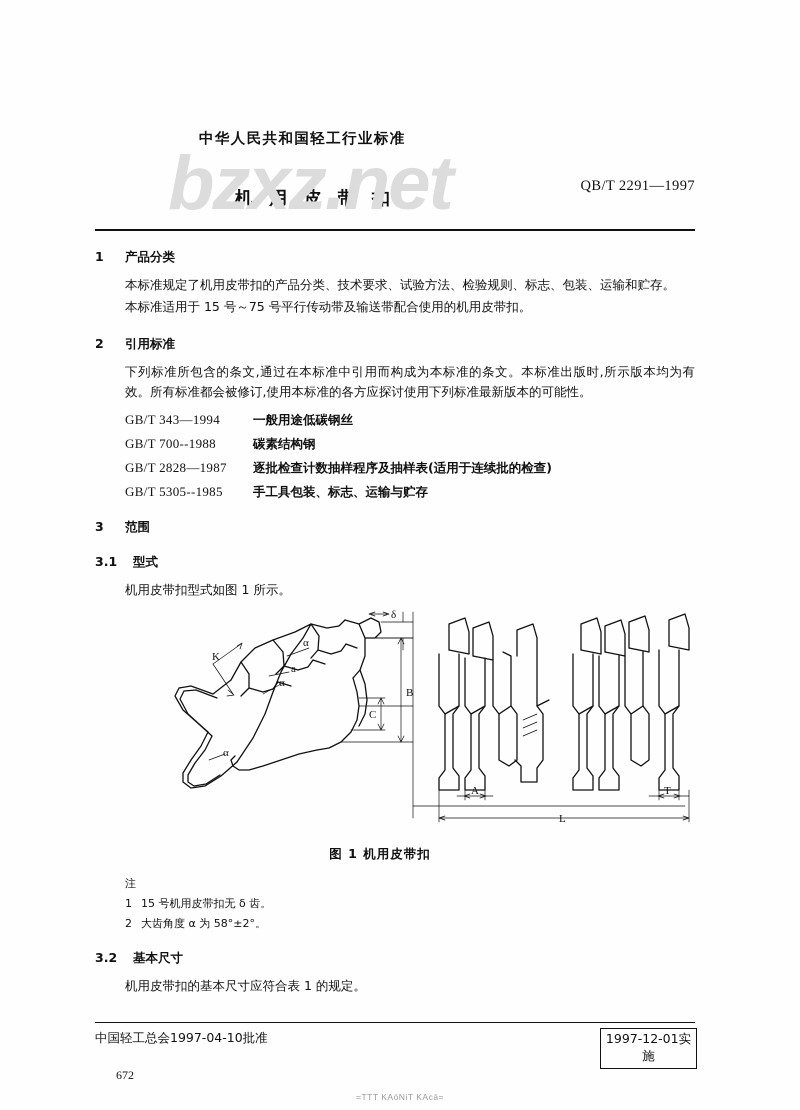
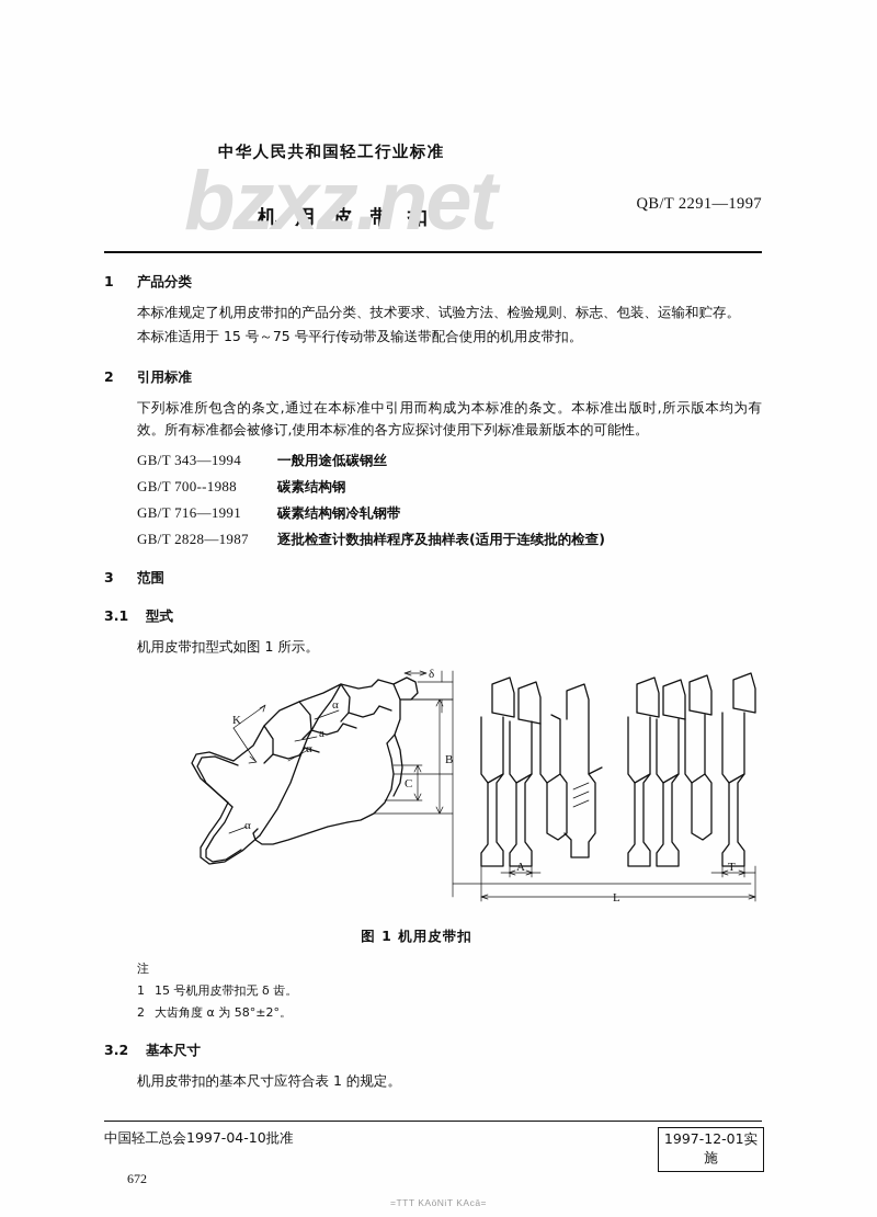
  bzxz.net
  中华人民共和国轻工行业标准
  QB/T 2291—1997
  机 用 皮 带 扣
  1 产品分类
  本标准规定了机用皮带扣的产品分类、技术要求、试验方法、检验规则、标志、包装、运输和贮存。
  本标准适用于 15 号～75 号平行传动带及输送带配合使用的机用皮带扣。
  2 引用标准
  下列标准所包含的条文,通过在本标准中引用而构成为本标准的条文。本标准出版时,所示版本均为有效。所有标准都会被修订,使用本标准的各方应探讨使用下列标准最新版本的可能性。
  GB/T 343—1994 一般用途低碳钢丝
  GB/T 700--1988 碳素结构钢
+ GB/T 716—1991 碳素结构钢冷轧钢带
  GB/T 2828—1987 逐批检查计数抽样程序及抽样表(适用于连续批的检查)
- GB/T 5305--1985 手工具包装、标志、运输与贮存
  3 范围
  3.1 型式
  机用皮带扣型式如图 1 所示。
  δ
  B
  C
  K
  α
  α
  α
  a
  A
  T
  L
  图 1 机用皮带扣
  注
  1 15 号机用皮带扣无 δ 齿。
  2 大齿角度 α 为 58°±2°。
  3.2 基本尺寸
  机用皮带扣的基本尺寸应符合表 1 的规定。
  中国轻工总会1997-04-10批准
  1997-12-01实施
  672
  =TTT KAöNiT KAcā=
